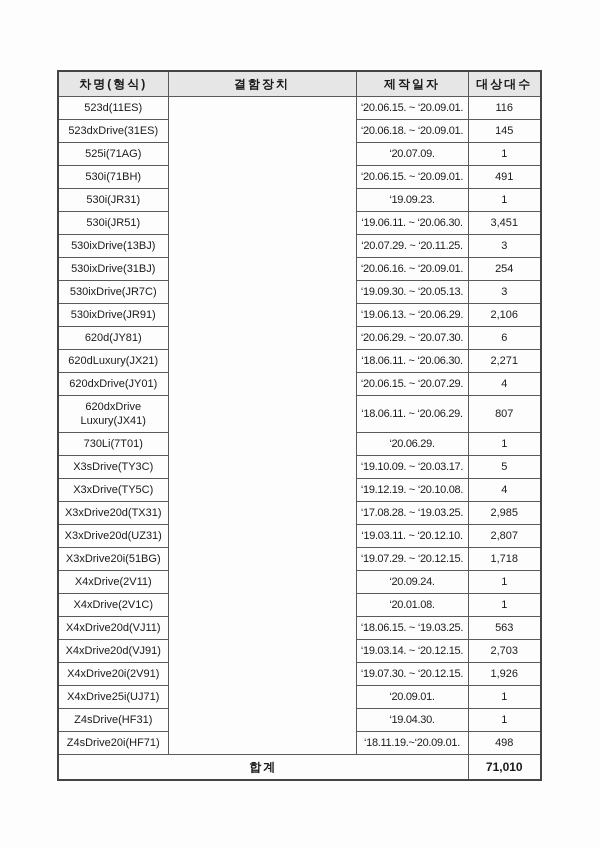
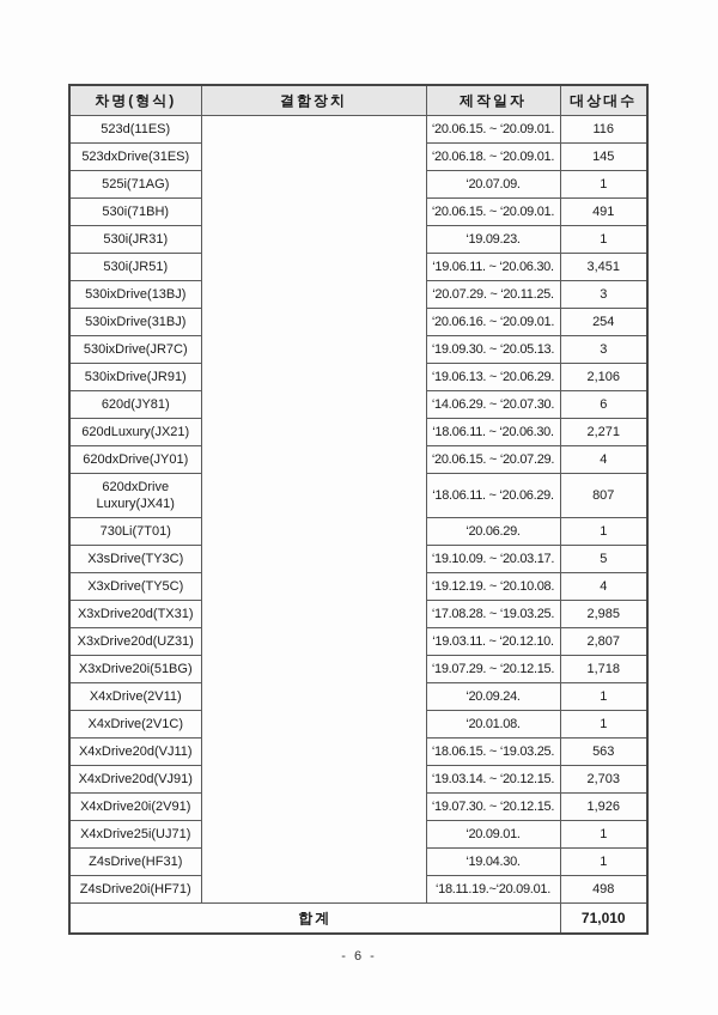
  차명(형식)	결함장치	제작일자	대상대수
  523d(11ES)		‘20.06.15. ~ ‘20.09.01.	116
  523dxDrive(31ES)	‘20.06.18. ~ ‘20.09.01.	145
  525i(71AG)	‘20.07.09.	1
  530i(71BH)	‘20.06.15. ~ ‘20.09.01.	491
  530i(JR31)	‘19.09.23.	1
  530i(JR51)	‘19.06.11. ~ ‘20.06.30.	3,451
  530ixDrive(13BJ)	‘20.07.29. ~ ‘20.11.25.	3
  530ixDrive(31BJ)	‘20.06.16. ~ ‘20.09.01.	254
  530ixDrive(JR7C)	‘19.09.30. ~ ‘20.05.13.	3
  530ixDrive(JR91)	‘19.06.13. ~ ‘20.06.29.	2,106
- 620d(JY81)	‘20.06.29. ~ ‘20.07.30.	6
+ 620d(JY81)	‘14.06.29. ~ ‘20.07.30.	6
  620dLuxury(JX21)	‘18.06.11. ~ ‘20.06.30.	2,271
  620dxDrive(JY01)	‘20.06.15. ~ ‘20.07.29.	4
  620dxDrive Luxury(JX41)	‘18.06.11. ~ ‘20.06.29.	807
  730Li(7T01)	‘20.06.29.	1
  X3sDrive(TY3C)	‘19.10.09. ~ ‘20.03.17.	5
  X3xDrive(TY5C)	‘19.12.19. ~ ‘20.10.08.	4
  X3xDrive20d(TX31)	‘17.08.28. ~ ‘19.03.25.	2,985
  X3xDrive20d(UZ31)	‘19.03.11. ~ ‘20.12.10.	2,807
  X3xDrive20i(51BG)	‘19.07.29. ~ ‘20.12.15.	1,718
  X4xDrive(2V11)	‘20.09.24.	1
  X4xDrive(2V1C)	‘20.01.08.	1
  X4xDrive20d(VJ11)	‘18.06.15. ~ ‘19.03.25.	563
  X4xDrive20d(VJ91)	‘19.03.14. ~ ‘20.12.15.	2,703
  X4xDrive20i(2V91)	‘19.07.30. ~ ‘20.12.15.	1,926
  X4xDrive25i(UJ71)	‘20.09.01.	1
  Z4sDrive(HF31)	‘19.04.30.	1
  Z4sDrive20i(HF71)	‘18.11.19.~‘20.09.01.	498
  합계	71,010
+ - 6 -
